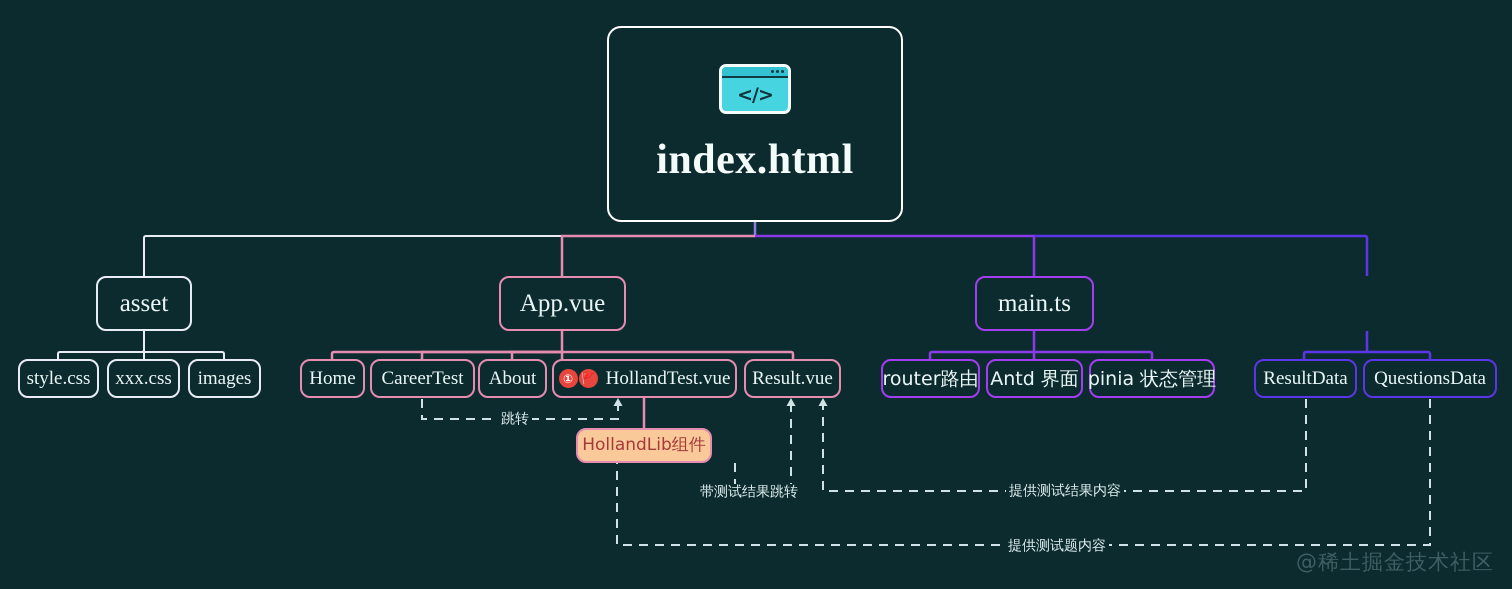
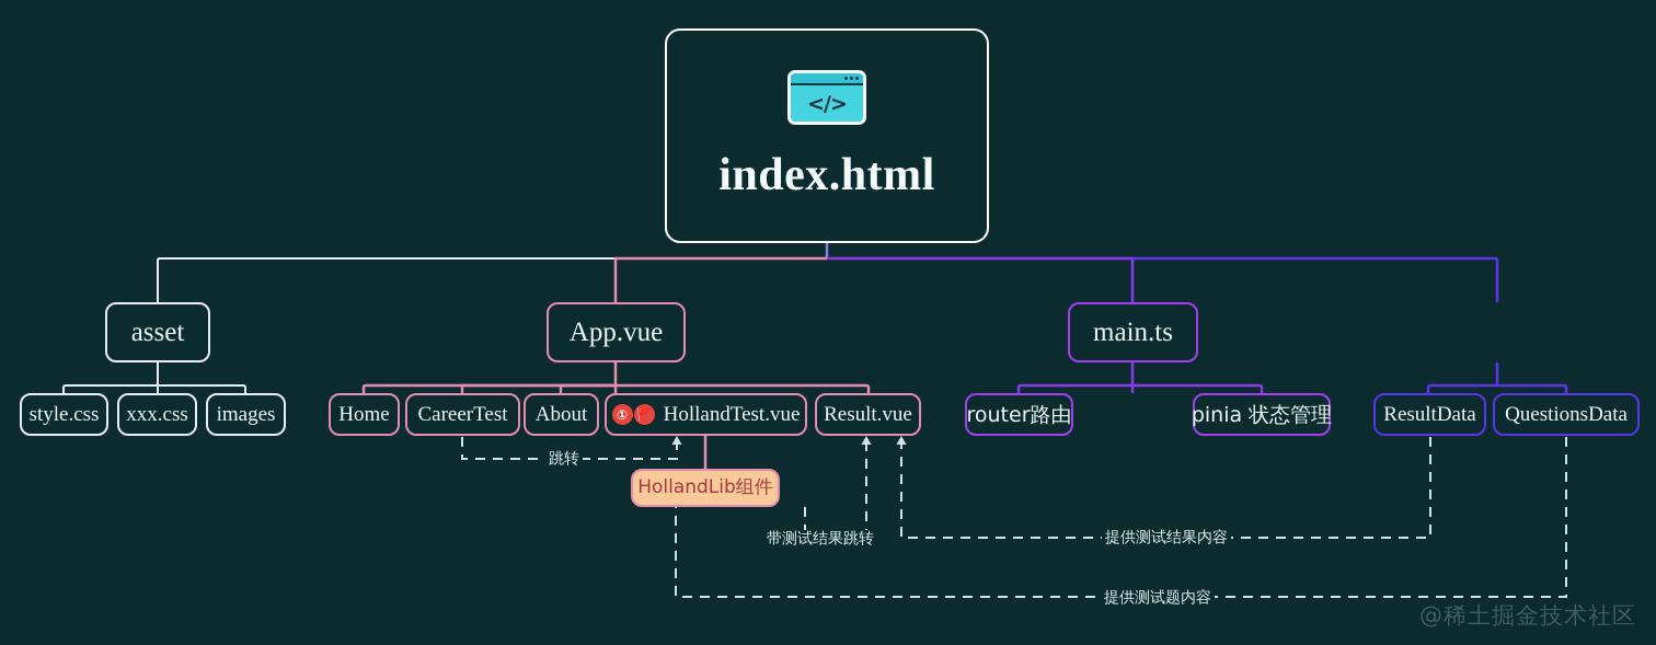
  </>
  index.html
  asset
  App.vue
  main.ts
  style.css
  xxx.css
  images
  Home
  CareerTest
  About
  ①
  🚩
  HollandTest.vue
  Result.vue
  router路由
- Antd 界面
  pinia 状态管理
  ResultData
  QuestionsData
  HollandLib组件
  跳转
  带测试结果跳转
  提供测试结果内容
  提供测试题内容
  @稀土掘金技术社区
